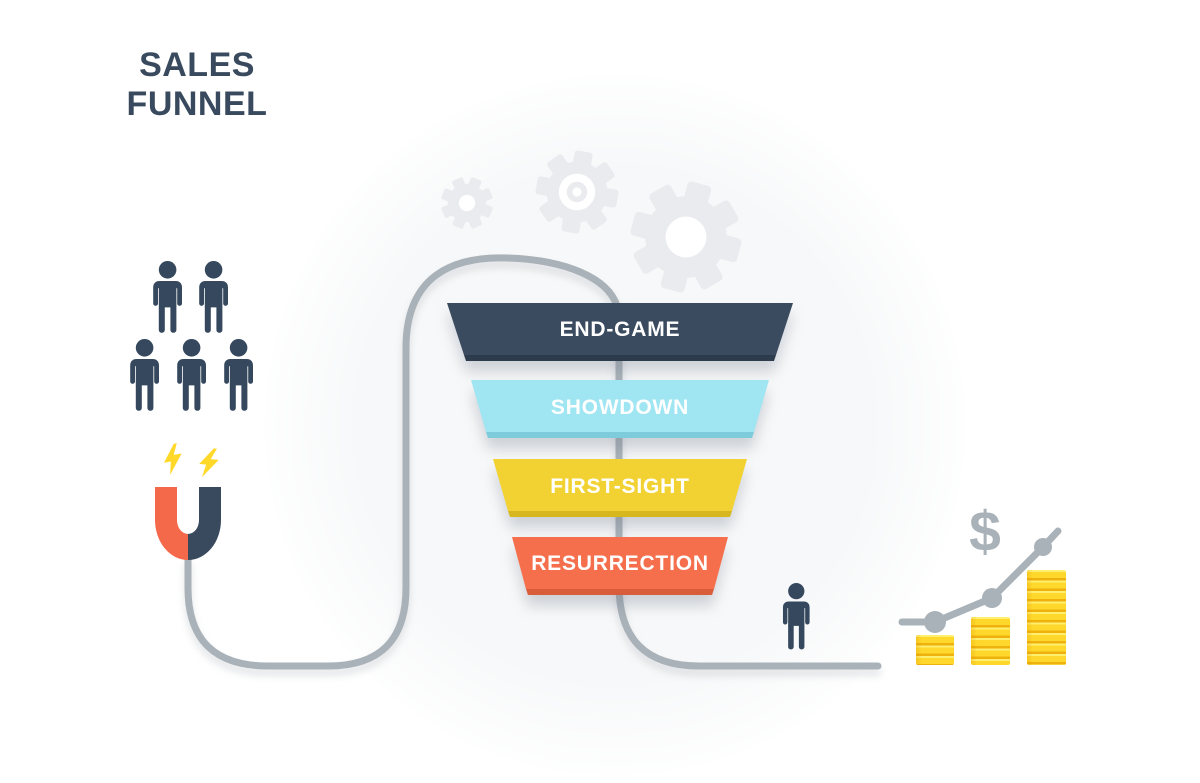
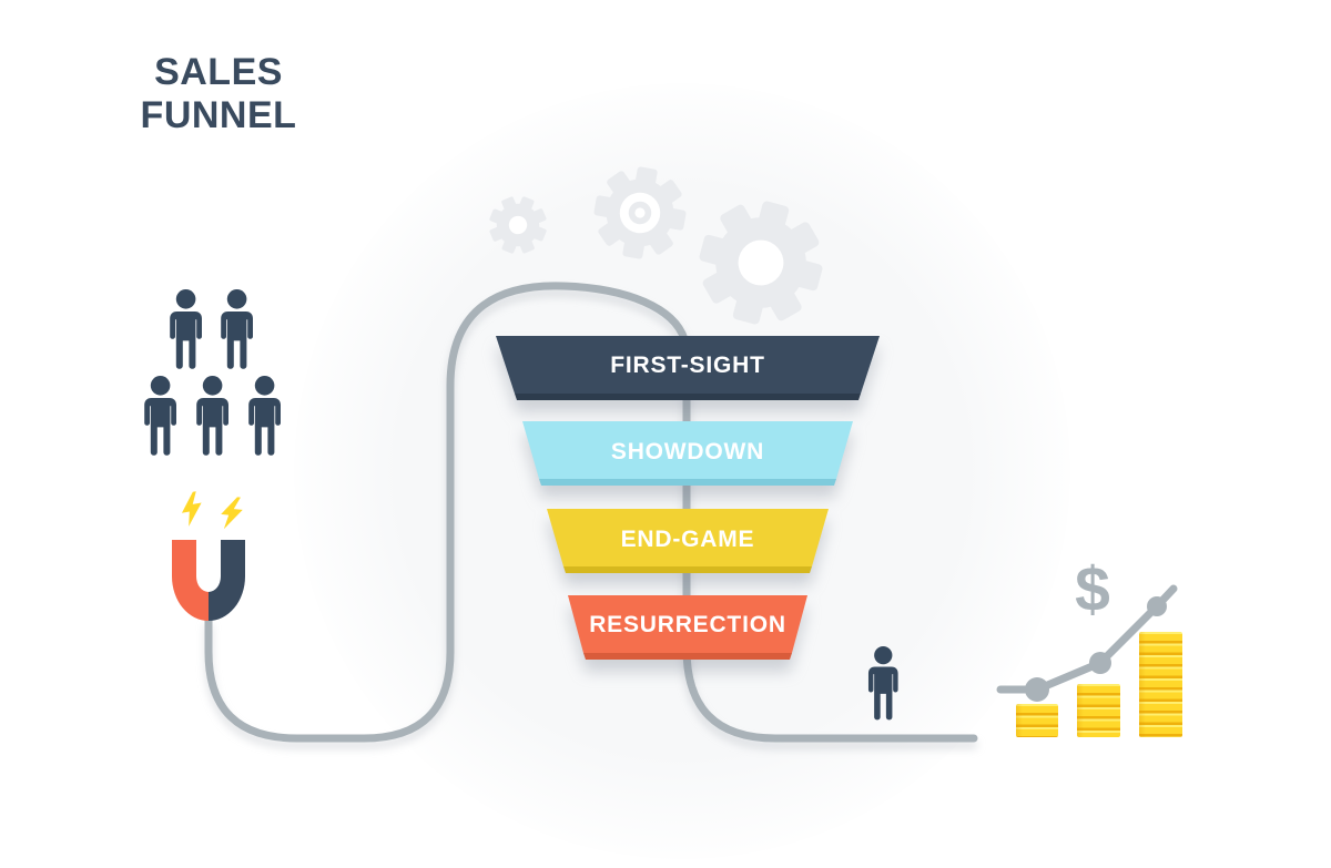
  SALES FUNNEL
- END-GAME
+ FIRST-SIGHT
  SHOWDOWN
- FIRST-SIGHT
+ END-GAME
  RESURRECTION
  $
